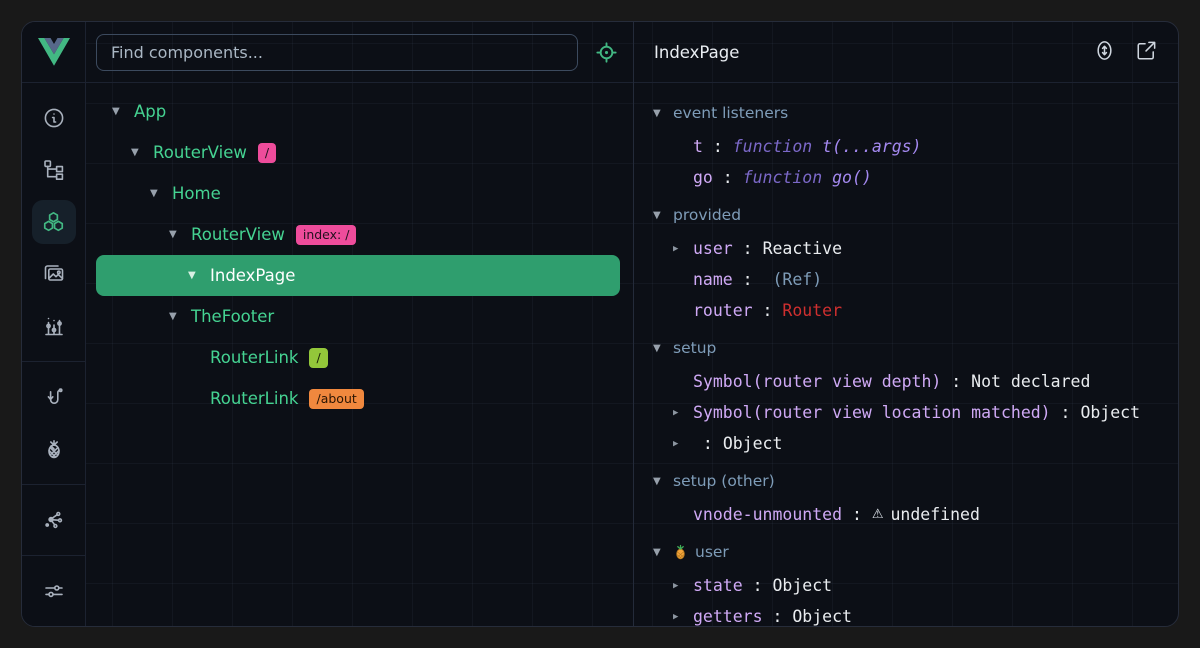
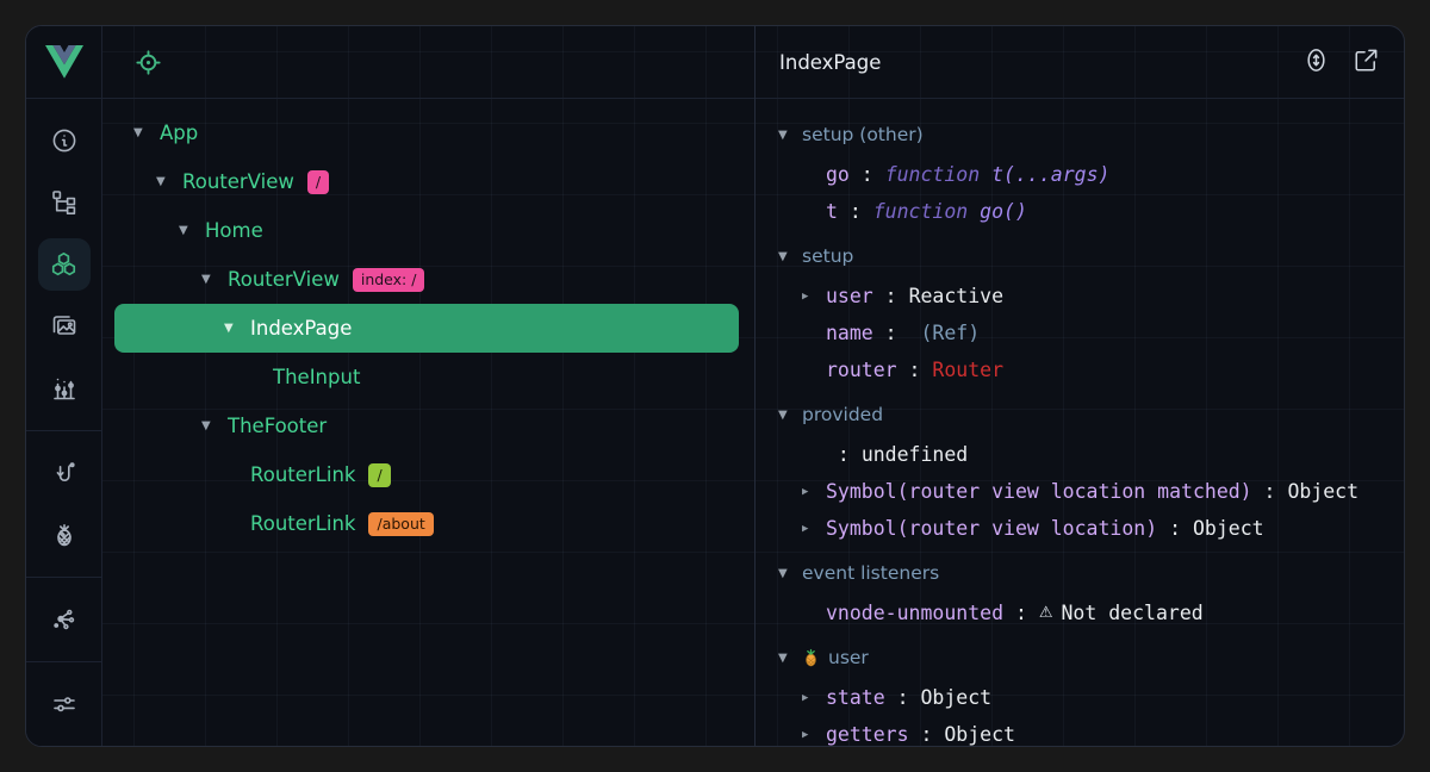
- Find components...
  ▼
  App
  ▼
  RouterView
  /
  ▼
  Home
  ▼
  RouterView
  index: /
  ▼
  IndexPage
+ TheInput
  ▼
  TheFooter
  RouterLink
  /
  RouterLink
  /about
  IndexPage
  ▼
- event listeners
+ setup (other)
- t
+ go
  :
  function
  t(...args)
- go
+ t
  :
  function
  go()
  ▼
- provided
+ setup
  ▶
  user
  :
  Reactive
  name
  :
  (Ref)
  router
  :
  Router
  ▼
- setup
+ provided
- Symbol(router view depth)
  :
- Not declared
+ undefined
  ▶
  Symbol(router view location matched)
  :
  Object
  ▶
+ Symbol(router view location)
  :
  Object
  ▼
- setup (other)
+ event listeners
  vnode-unmounted
  :
  ⚠
- undefined
+ Not declared
  ▼
  user
  ▶
  state
  :
  Object
  ▶
  getters
  :
  Object
